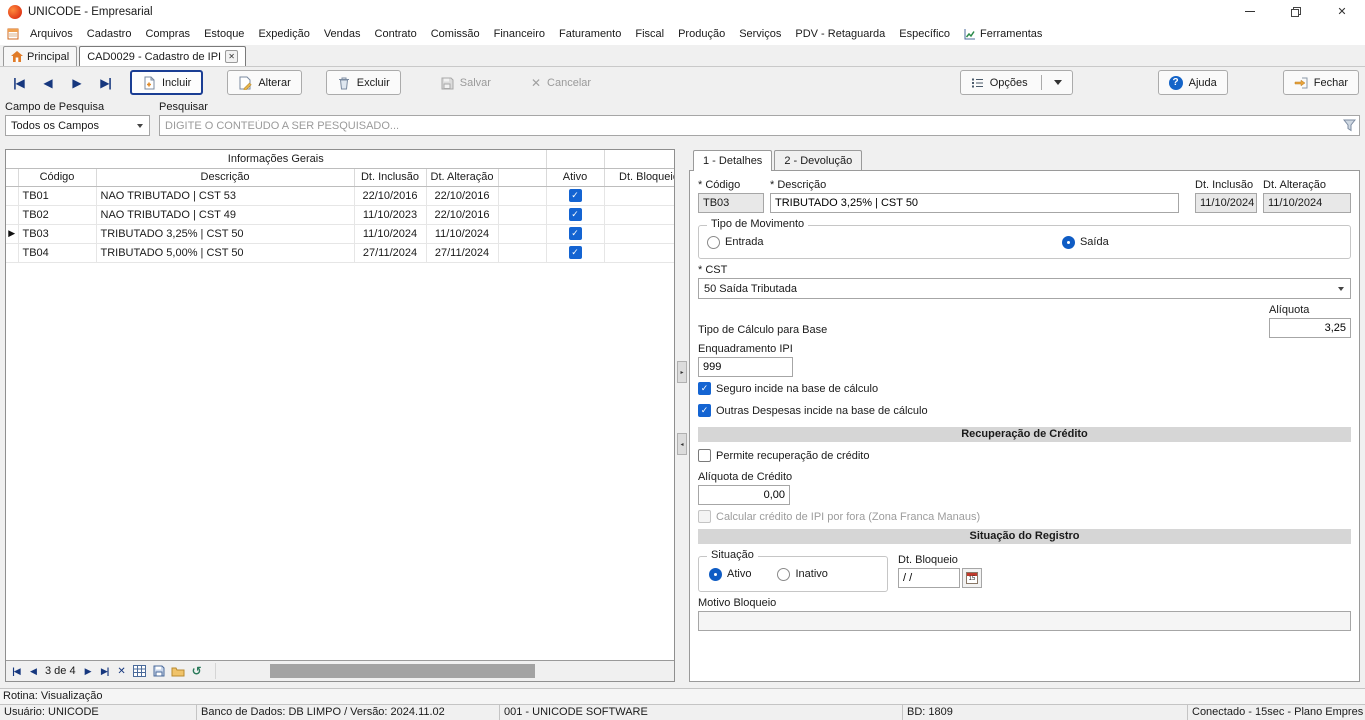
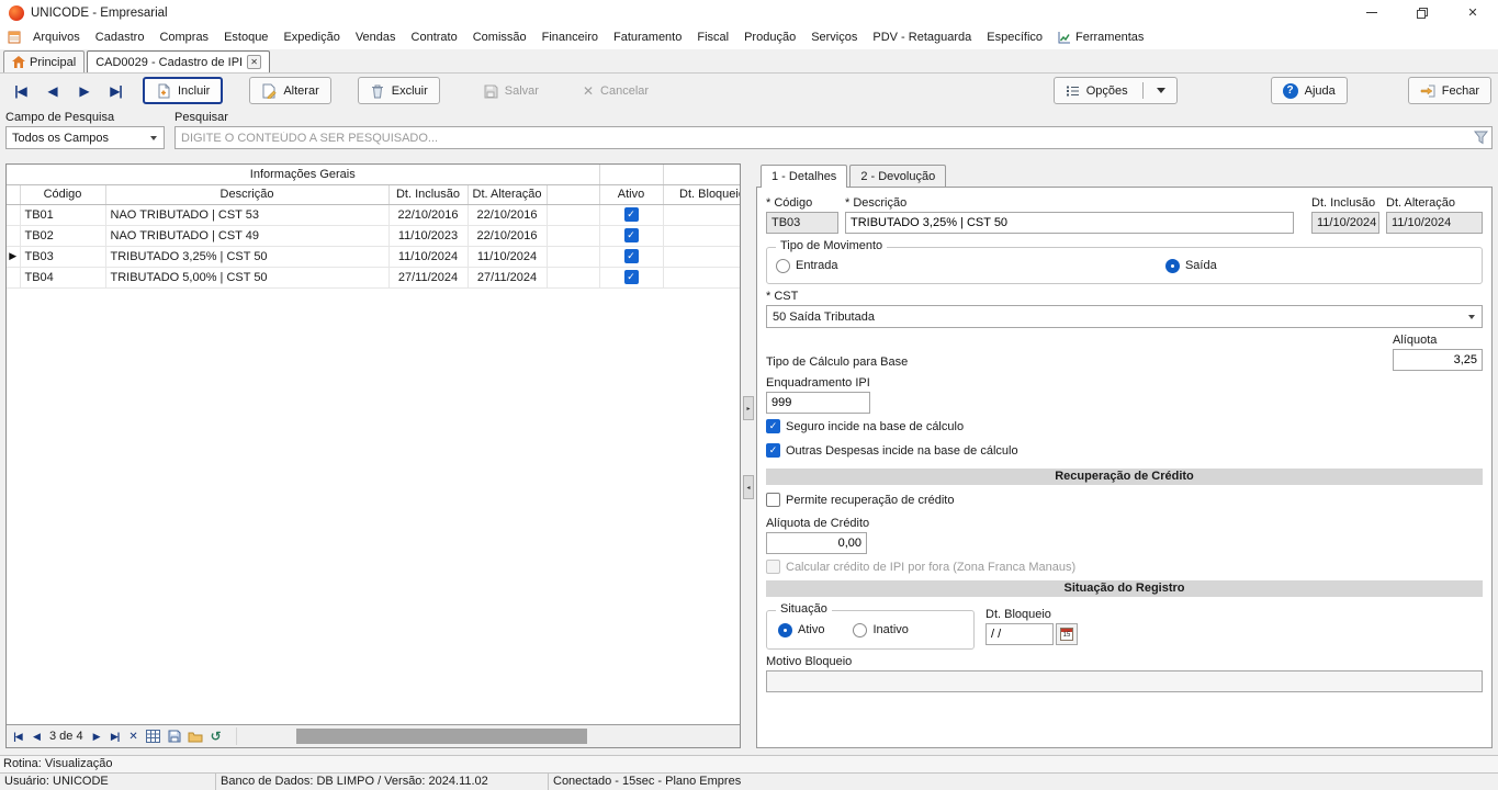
  UNICODE - Empresarial
  ✕
  Arquivos
  Cadastro
  Compras
  Estoque
  Expedição
  Vendas
  Contrato
  Comissão
  Financeiro
  Faturamento
  Fiscal
  Produção
  Serviços
  PDV - Retaguarda
  Específico
  Ferramentas
  Principal
  CAD0029 - Cadastro de IPI
  ✕
  |◀
  ◀
  ▶
  ▶|
  Incluir
  Alterar
  Excluir
  Salvar
  ✕
  Cancelar
  Opções
  ?
  Ajuda
  Fechar
  Campo de Pesquisa
  Todos os Campos
  Pesquisar
  DIGITE O CONTEÚDO A SER PESQUISADO...
  Informações Gerais
  	Código	Descrição	Dt. Inclusão	Dt. Alteração		Ativo	Dt. Bloquei
  	TB01	NAO TRIBUTADO | CST 53	22/10/2016	22/10/2016		✓
  	TB02	NAO TRIBUTADO | CST 49	11/10/2023	22/10/2016		✓
  ▶	TB03	TRIBUTADO 3,25% | CST 50	11/10/2024	11/10/2024		✓
  	TB04	TRIBUTADO 5,00% | CST 50	27/11/2024	27/11/2024		✓
  |◀
  ◀
  3 de 4
  ▶
  ▶|
  ✕
  ↺
  1 - Detalhes
  2 - Devolução
  * Código
  TB03
  * Descrição
  TRIBUTADO 3,25% | CST 50
  Dt. Inclusão
  11/10/2024
  Dt. Alteração
  11/10/2024
  Tipo de Movimento
  Entrada
  Saída
  * CST
  50 Saída Tributada
  Tipo de Cálculo para Base
  Alíquota
  3,25
  Enquadramento IPI
  999
  ✓
  Seguro incide na base de cálculo
  ✓
  Outras Despesas incide na base de cálculo
  Recuperação de Crédito
  Permite recuperação de crédito
  Alíquota de Crédito
  0,00
  Calcular crédito de IPI por fora (Zona Franca Manaus)
  Situação do Registro
  Situação
  Ativo
  Inativo
  Dt. Bloqueio
  / /
  Motivo Bloqueio
  Rotina: Visualização
  Usuário: UNICODE
  Banco de Dados: DB LIMPO / Versão: 2024.11.02
- 001 - UNICODE SOFTWARE
- BD: 1809
  Conectado - 15sec - Plano Empres
